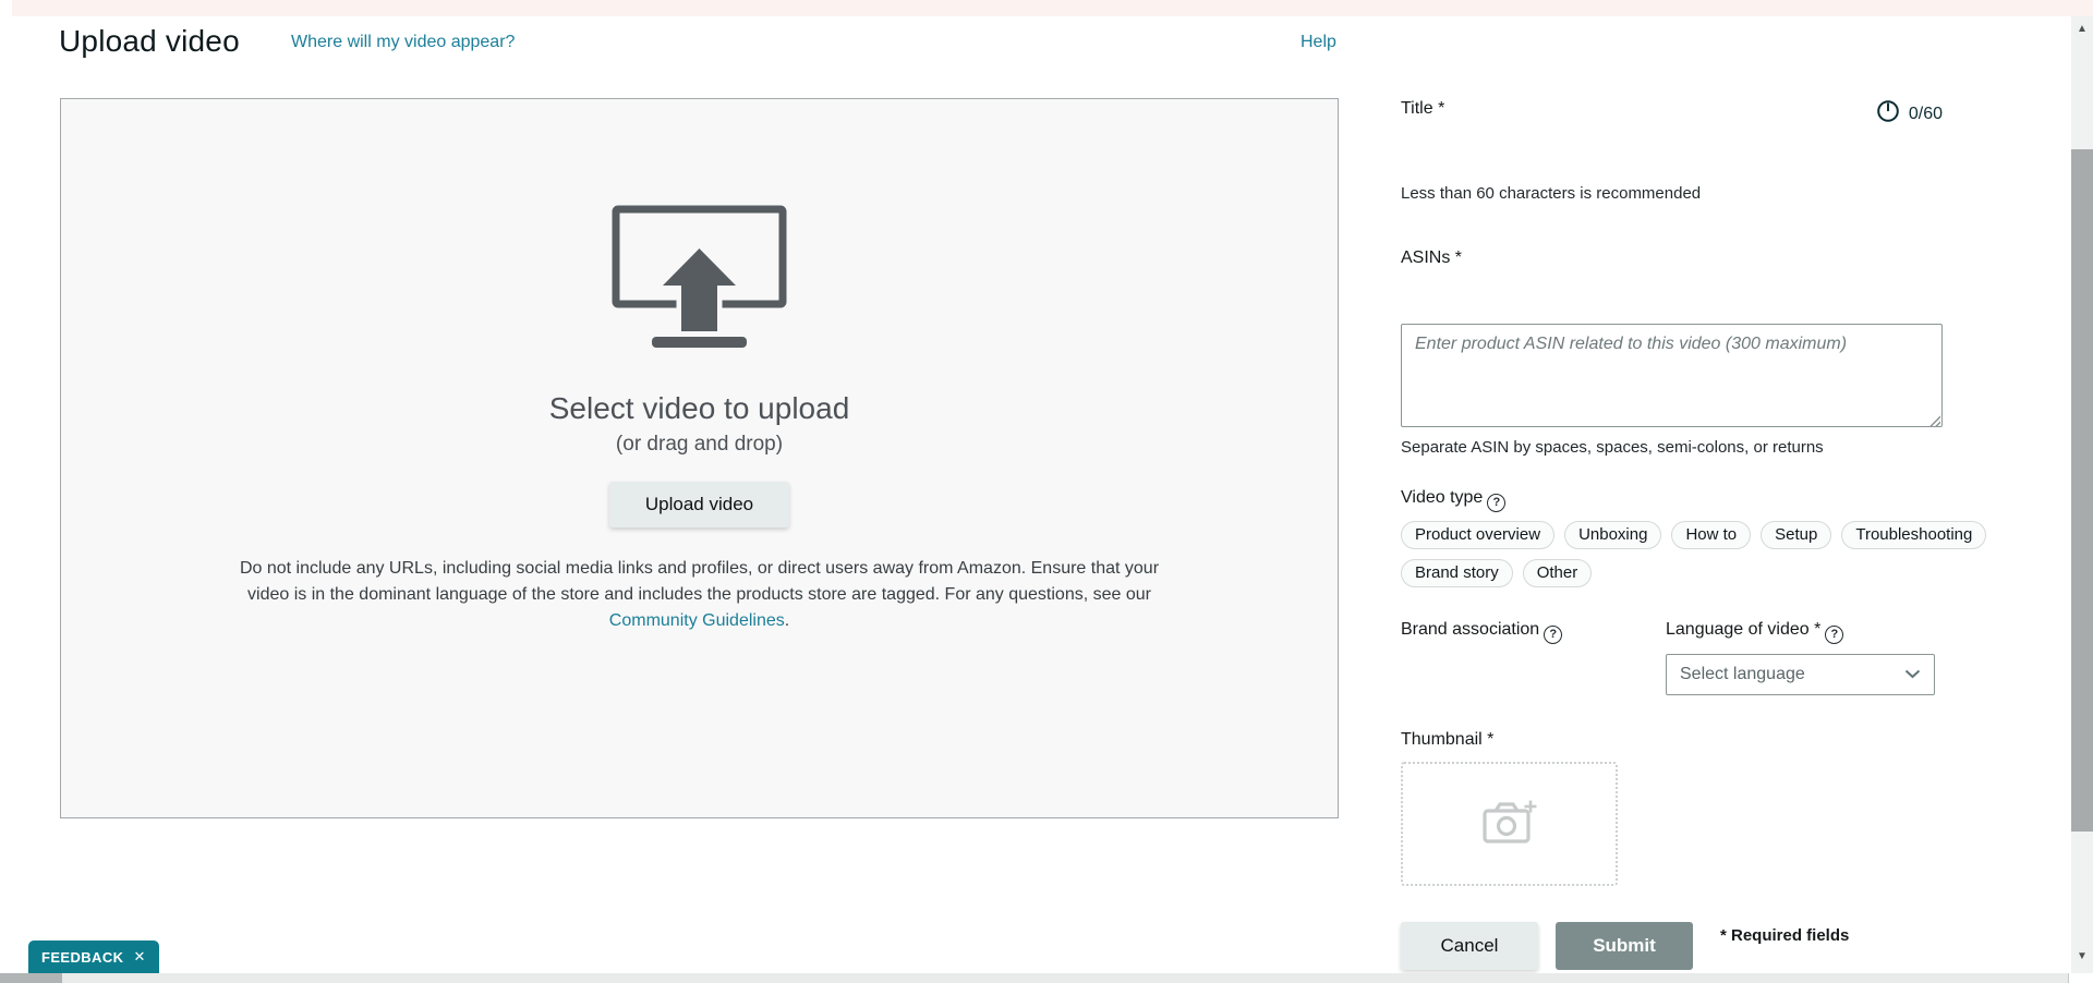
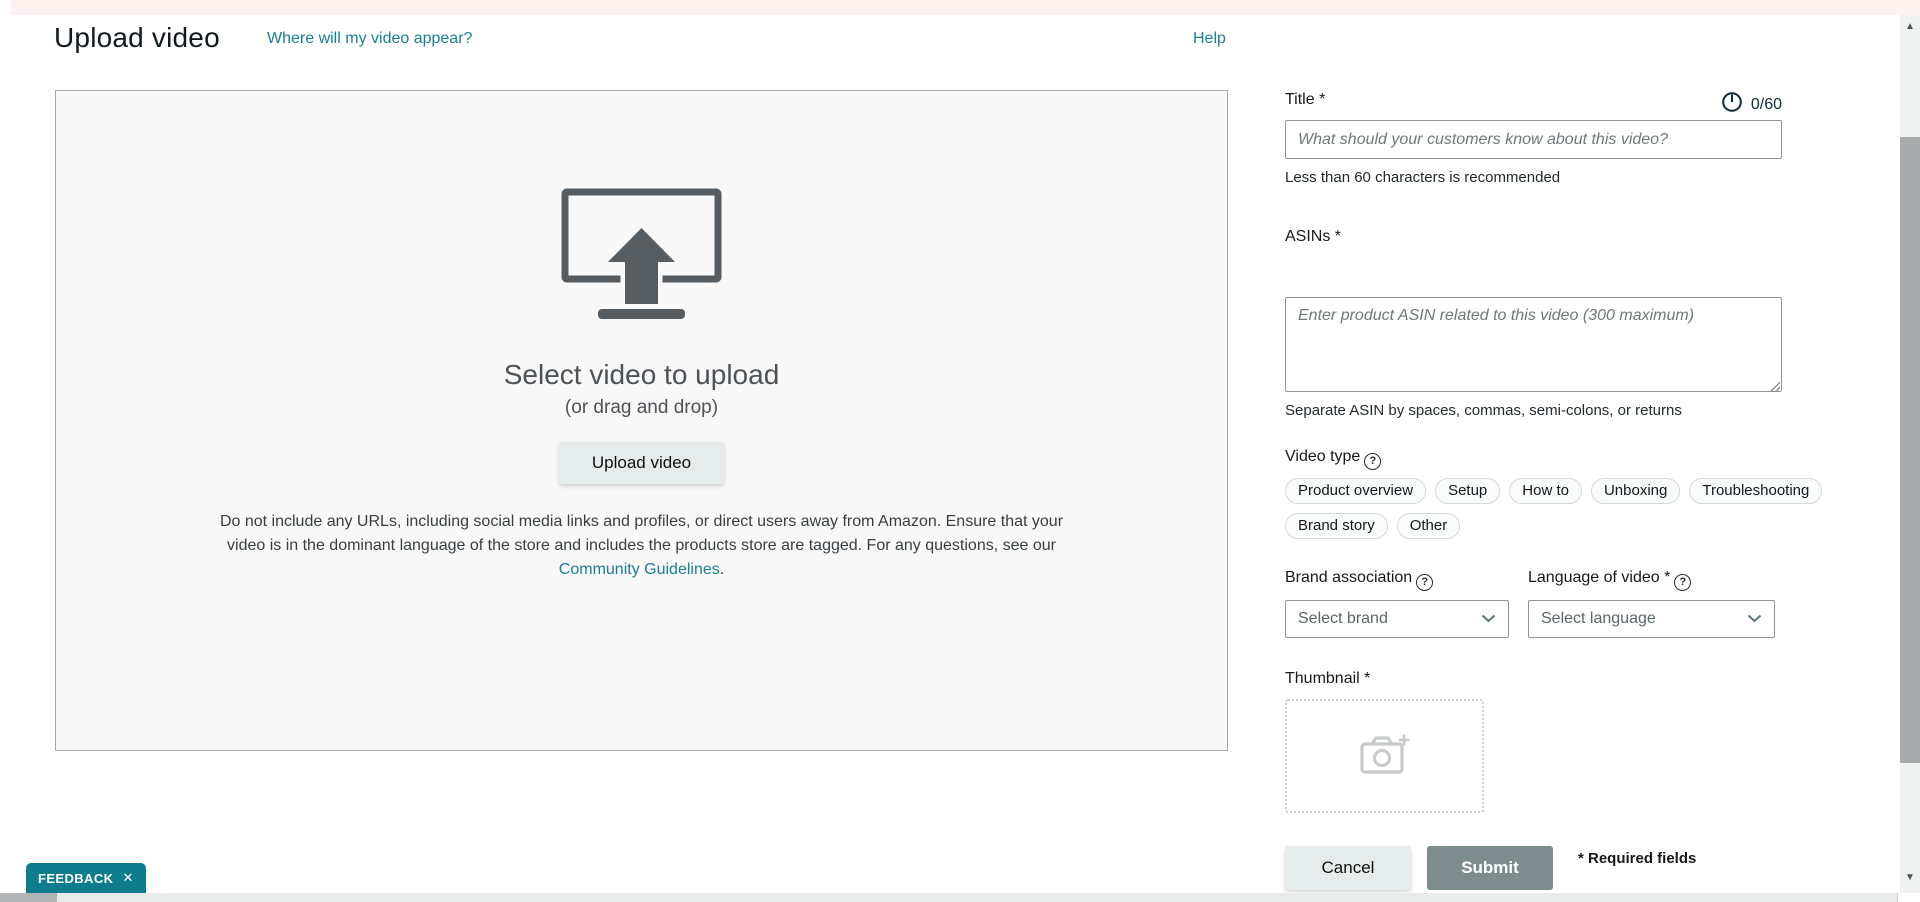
  Upload video
  Where will my video appear?
  Help
  Select video to upload
  (or drag and drop)
  Upload video
  Do not include any URLs, including social media links and profiles, or direct users away from Amazon. Ensure that your video is in the dominant language of the store and includes the products store are tagged. For any questions, see our Community Guidelines.
  Title *
  0/60
+ What should your customers know about this video?
  Less than 60 characters is recommended
  ASINs *
  Enter product ASIN related to this video (300 maximum)
- Separate ASIN by spaces, spaces, semi-colons, or returns
+ Separate ASIN by spaces, commas, semi-colons, or returns
  Video type ?
  Product overview
- Unboxing
+ Setup
  How to
- Setup
+ Unboxing
  Troubleshooting
  Brand story
  Other
  Brand association ?
  Language of video * ?
+ Select brand
  Select language
  Thumbnail *
  Cancel
  Submit
  * Required fields
  FEEDBACK
  ✕
  ▲
  ▼
